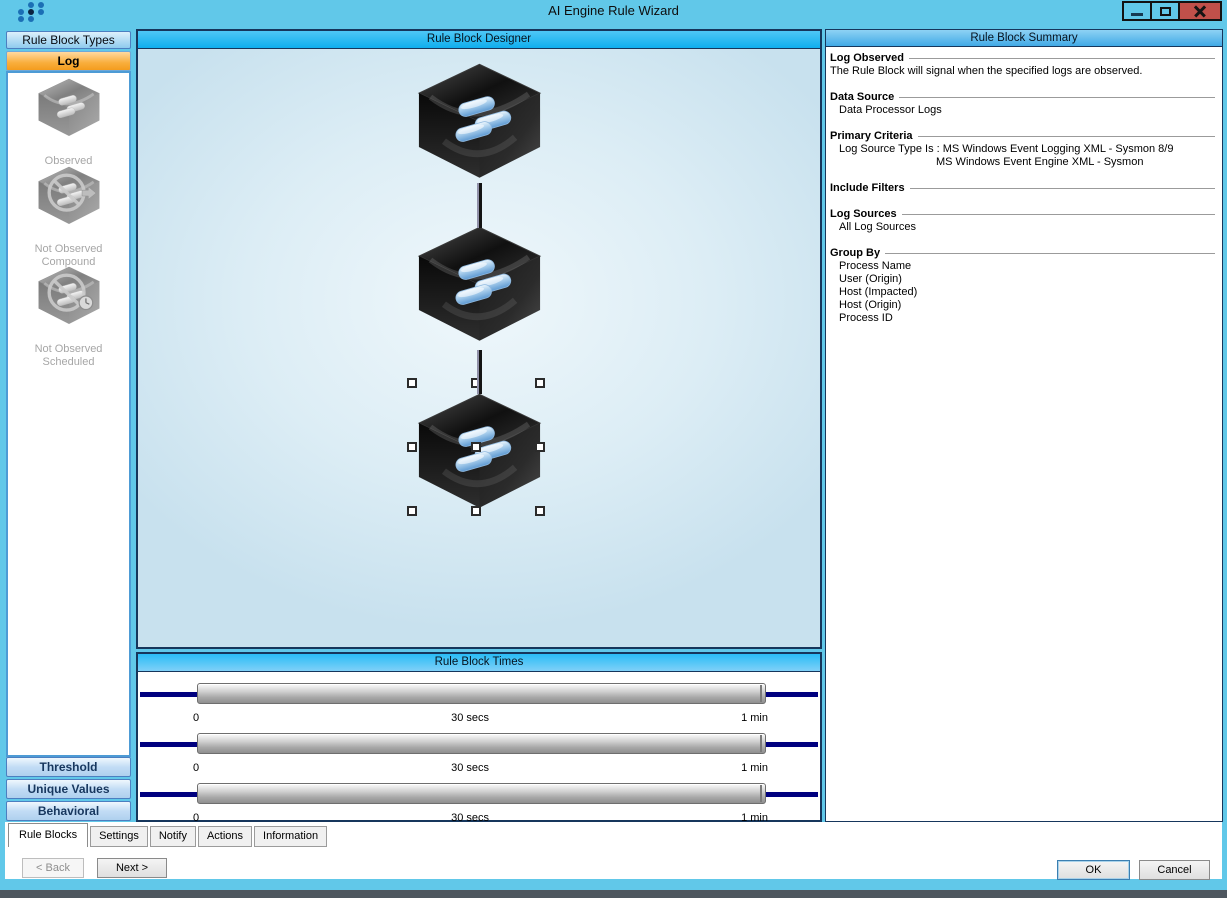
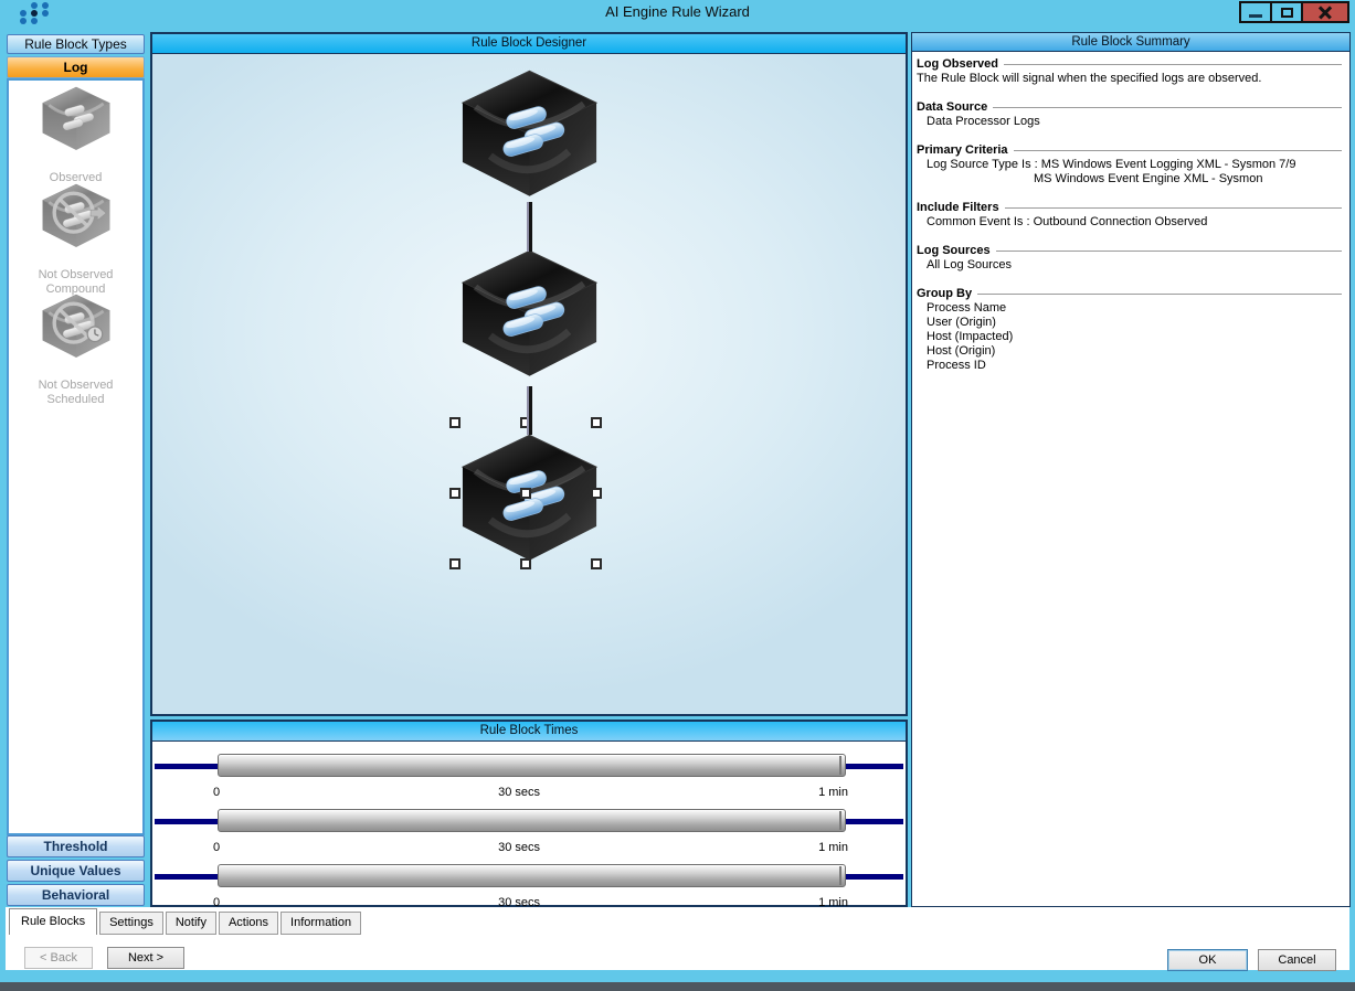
  AI Engine Rule Wizard
  Rule Block Types
  Log
  Observed
  Not Observed Compound
  Not Observed Scheduled
  Threshold
  Unique Values
  Behavioral
  Rule Block Designer
  Rule Block Times
  0
  30 secs
  1 min
  0
  30 secs
  1 min
  0
  30 secs
  1 min
  Rule Block Summary
  Log Observed
  The Rule Block will signal when the specified logs are observed.
  Data Source
  Data Processor Logs
  Primary Criteria
- Log Source Type Is : MS Windows Event Logging XML - Sysmon 8/9
+ Log Source Type Is : MS Windows Event Logging XML - Sysmon 7/9
  MS Windows Event Engine XML - Sysmon
  Include Filters
+ Common Event Is : Outbound Connection Observed
  Log Sources
  All Log Sources
  Group By
  Process Name
  User (Origin)
  Host (Impacted)
  Host (Origin)
  Process ID
  Rule Blocks
  Settings
  Notify
  Actions
  Information
  < Back
  Next >
  OK
  Cancel
